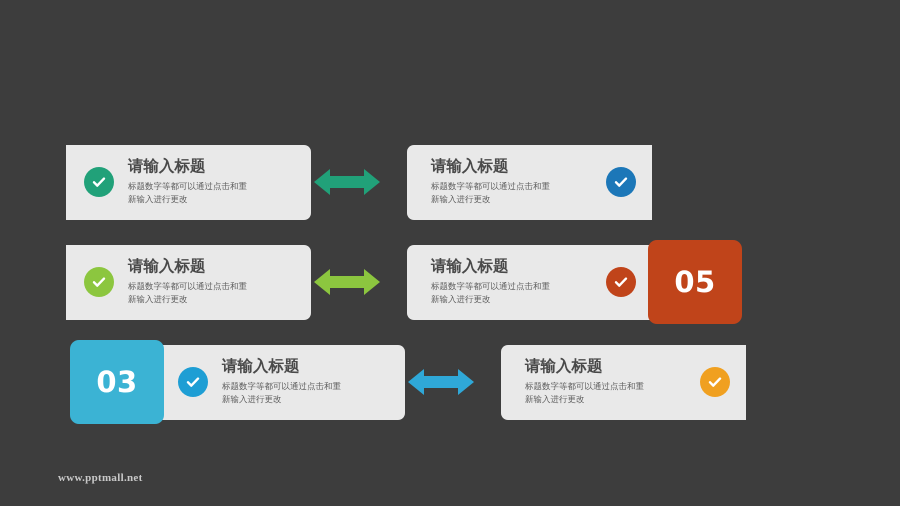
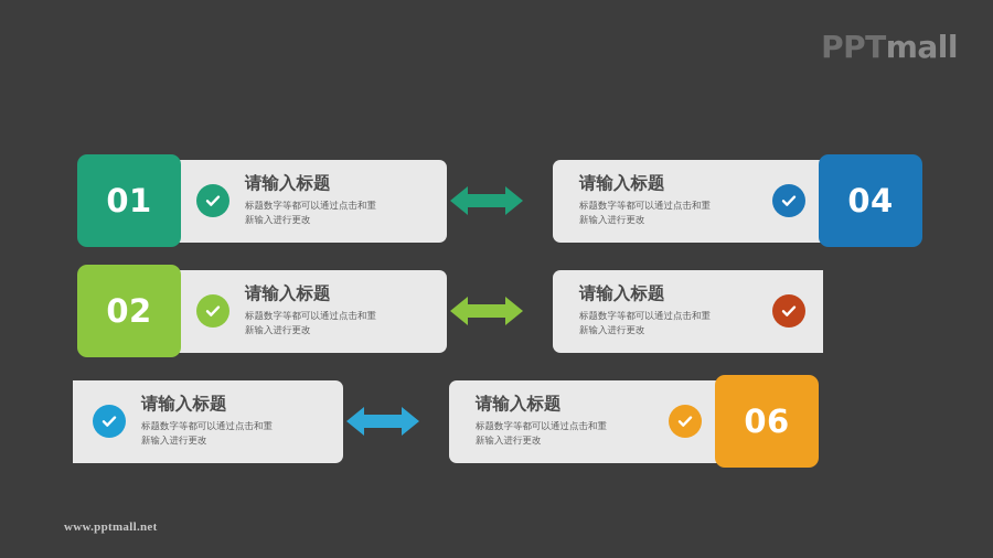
+ PPTmall
+ 01
  请输入标题
  标题数字等都可以通过点击和重
  新输入进行更改
  请输入标题
  标题数字等都可以通过点击和重
  新输入进行更改
+ 04
+ 02
  请输入标题
  标题数字等都可以通过点击和重
  新输入进行更改
  请输入标题
  标题数字等都可以通过点击和重
  新输入进行更改
- 05
- 03
  请输入标题
  标题数字等都可以通过点击和重
  新输入进行更改
  请输入标题
  标题数字等都可以通过点击和重
  新输入进行更改
+ 06
  www.pptmall.net
